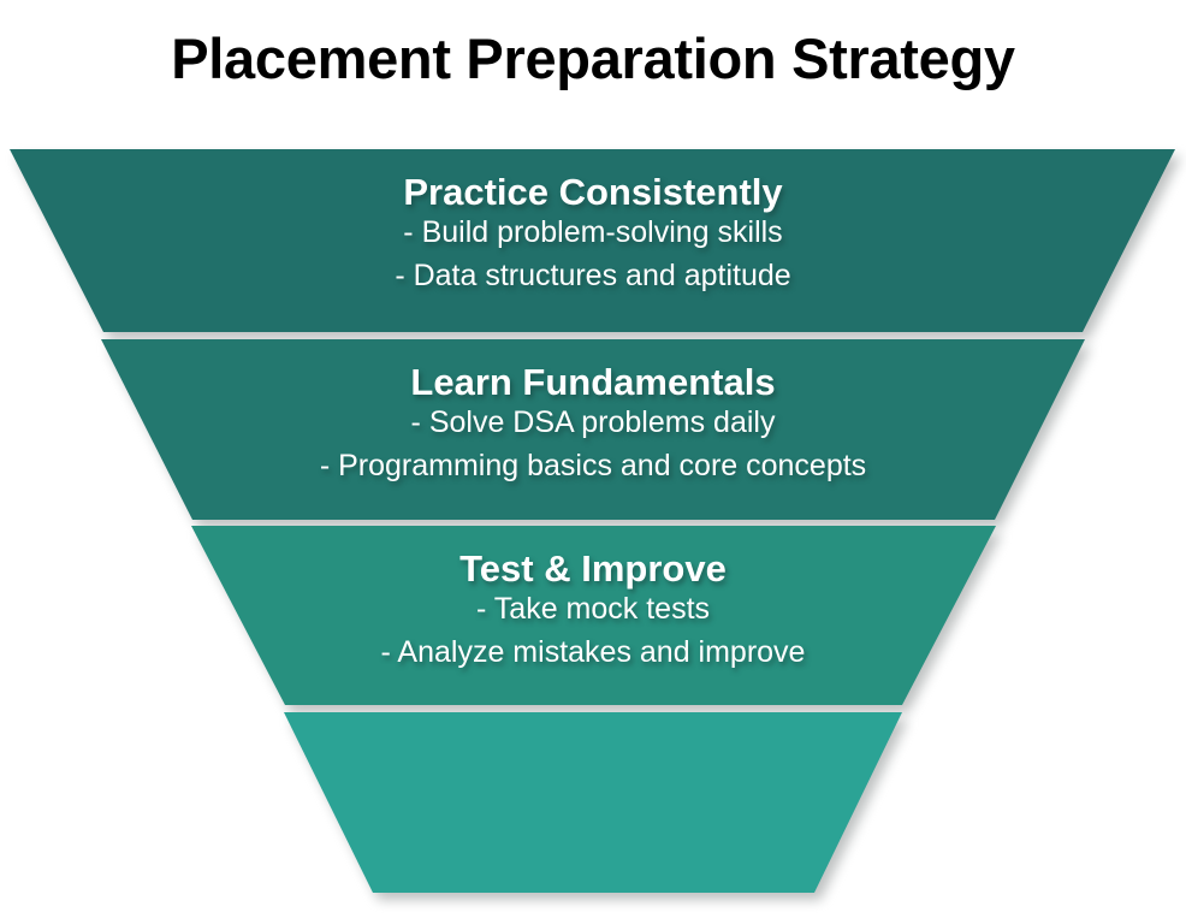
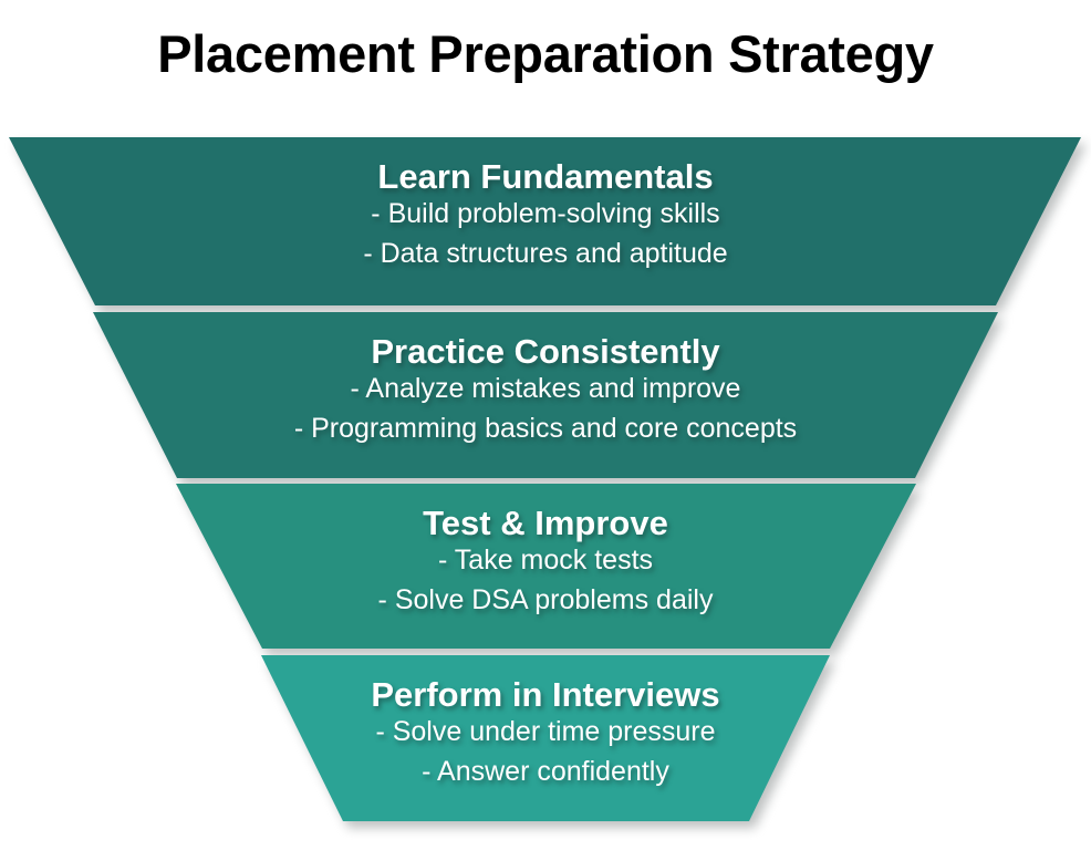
  Placement Preparation Strategy
- Practice Consistently
+ Learn Fundamentals
  - Build problem-solving skills
  - Data structures and aptitude
- Learn Fundamentals
+ Practice Consistently
- - Solve DSA problems daily
+ - Analyze mistakes and improve
  - Programming basics and core concepts
  Test & Improve
  - Take mock tests
- - Analyze mistakes and improve
+ - Solve DSA problems daily
+ Perform in Interviews
+ - Solve under time pressure
+ - Answer confidently
